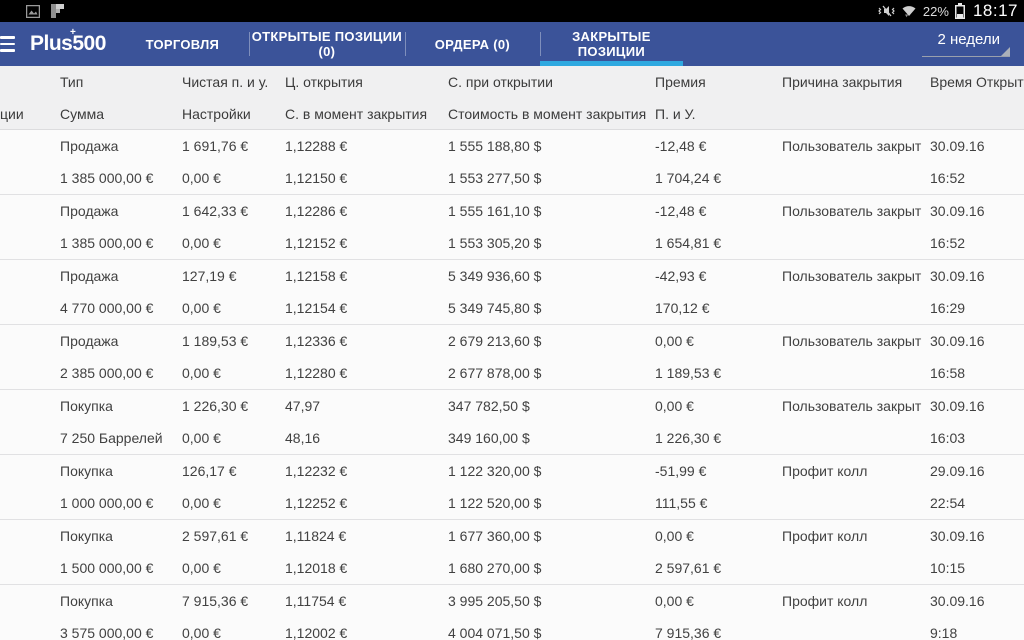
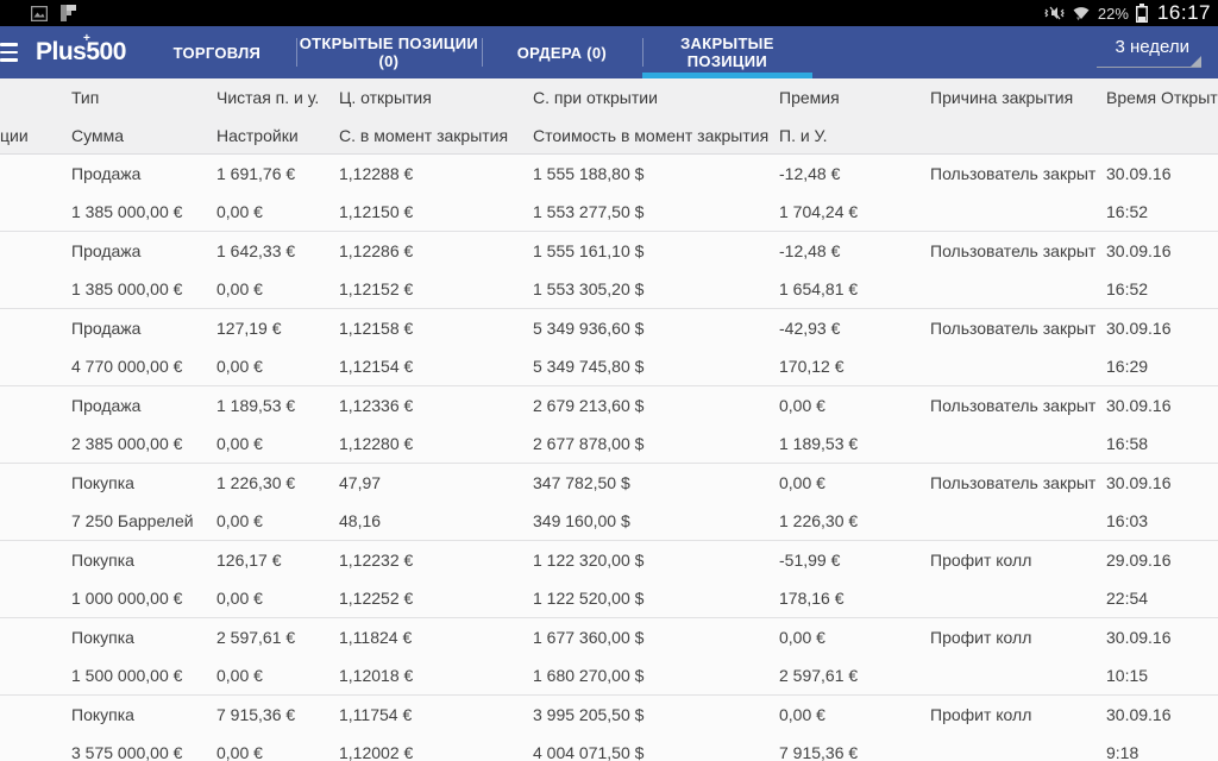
  22%
- 18:17
+ 16:17
  Plus500
  +
  ТОРГОВЛЯ
  ОТКРЫТЫЕ ПОЗИЦИИ (0)
  ОРДЕРА (0)
  ЗАКРЫТЫЕ ПОЗИЦИИ
- 2 недели
+ 3 недели
  ции
  Тип
  Сумма
  Чистая п. и у.
  Настройки
  Ц. открытия
  С. в момент закрытия
  С. при открытии
  Стоимость в момент закрытия
  Премия
  П. и У.
  Причина закрытия
  Время Открыт
  Продажа
  1 385 000,00 €
  1 691,76 €
  0,00 €
  1,12288 €
  1,12150 €
  1 555 188,80 $
  1 553 277,50 $
  -12,48 €
  1 704,24 €
  Пользователь закрыт
  30.09.16
  16:52
  Продажа
  1 385 000,00 €
  1 642,33 €
  0,00 €
  1,12286 €
  1,12152 €
  1 555 161,10 $
  1 553 305,20 $
  -12,48 €
  1 654,81 €
  Пользователь закрыт
  30.09.16
  16:52
  Продажа
  4 770 000,00 €
  127,19 €
  0,00 €
  1,12158 €
  1,12154 €
  5 349 936,60 $
  5 349 745,80 $
  -42,93 €
  170,12 €
  Пользователь закрыт
  30.09.16
  16:29
  Продажа
  2 385 000,00 €
  1 189,53 €
  0,00 €
  1,12336 €
  1,12280 €
  2 679 213,60 $
  2 677 878,00 $
  0,00 €
  1 189,53 €
  Пользователь закрыт
  30.09.16
  16:58
  Покупка
  7 250 Баррелей
  1 226,30 €
  0,00 €
  47,97
  48,16
  347 782,50 $
  349 160,00 $
  0,00 €
  1 226,30 €
  Пользователь закрыт
  30.09.16
  16:03
  Покупка
  1 000 000,00 €
  126,17 €
  0,00 €
  1,12232 €
  1,12252 €
  1 122 320,00 $
  1 122 520,00 $
  -51,99 €
- 111,55 €
+ 178,16 €
  Профит колл
  29.09.16
  22:54
  Покупка
  1 500 000,00 €
  2 597,61 €
  0,00 €
  1,11824 €
  1,12018 €
  1 677 360,00 $
  1 680 270,00 $
  0,00 €
  2 597,61 €
  Профит колл
  30.09.16
  10:15
  Покупка
  3 575 000,00 €
  7 915,36 €
  0,00 €
  1,11754 €
  1,12002 €
  3 995 205,50 $
  4 004 071,50 $
  0,00 €
  7 915,36 €
  Профит колл
  30.09.16
  9:18
